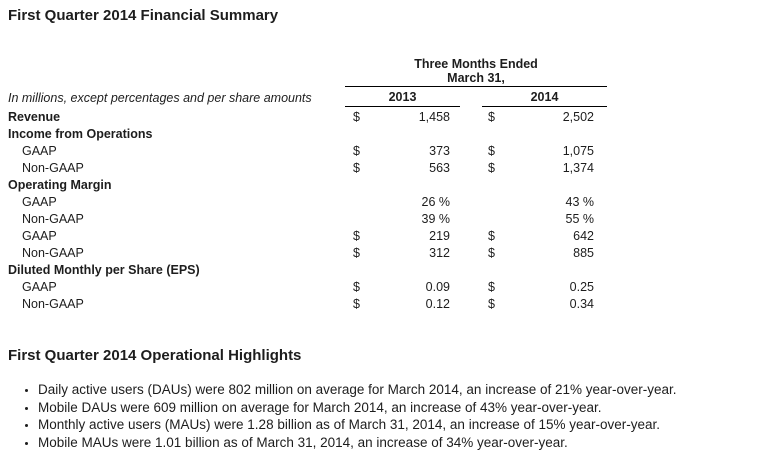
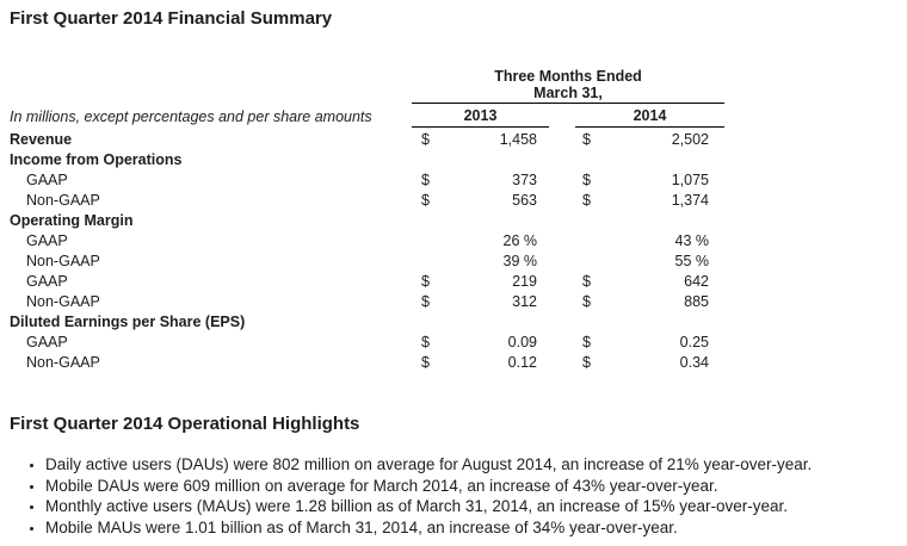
  First Quarter 2014 Financial Summary
  Three Months Ended
  March 31,
  In millions, except percentages and per share amounts
  2013
  2014
  Revenue
  $
  1,458
  $
  2,502
  Income from Operations
  GAAP
  $
  373
  $
  1,075
  Non-GAAP
  $
  563
  $
  1,374
  Operating Margin
  GAAP
  26 %
  43 %
  Non-GAAP
  39 %
  55 %
  GAAP
  $
  219
  $
  642
  Non-GAAP
  $
  312
  $
  885
- Diluted Monthly per Share (EPS)
+ Diluted Earnings per Share (EPS)
  GAAP
  $
  0.09
  $
  0.25
  Non-GAAP
  $
  0.12
  $
  0.34
  First Quarter 2014 Operational Highlights
- Daily active users (DAUs) were 802 million on average for March 2014, an increase of 21% year-over-year.
+ Daily active users (DAUs) were 802 million on average for August 2014, an increase of 21% year-over-year.
  Mobile DAUs were 609 million on average for March 2014, an increase of 43% year-over-year.
  Monthly active users (MAUs) were 1.28 billion as of March 31, 2014, an increase of 15% year-over-year.
  Mobile MAUs were 1.01 billion as of March 31, 2014, an increase of 34% year-over-year.
